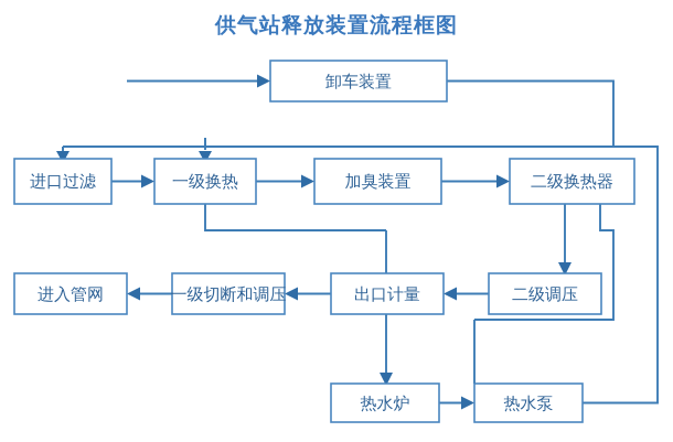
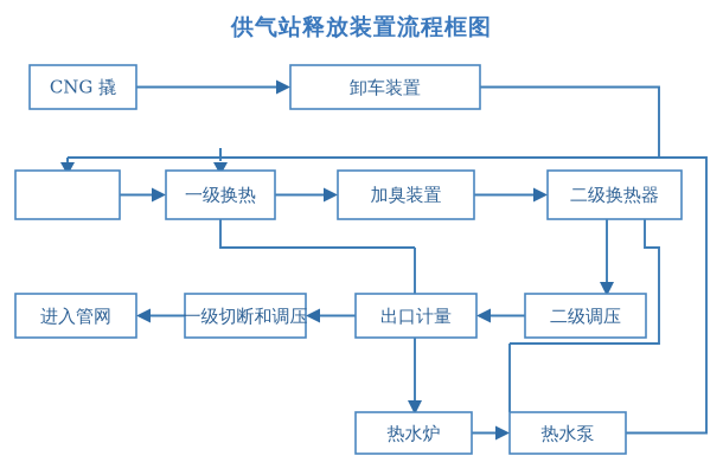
  供气站释放装置流程框图
+ CNG 撬
  卸车装置
- 进口过滤
  一级换热
  加臭装置
  二级换热器
  进入管网
  一级切断和调压
  出口计量
  二级调压
  热水炉
  热水泵
